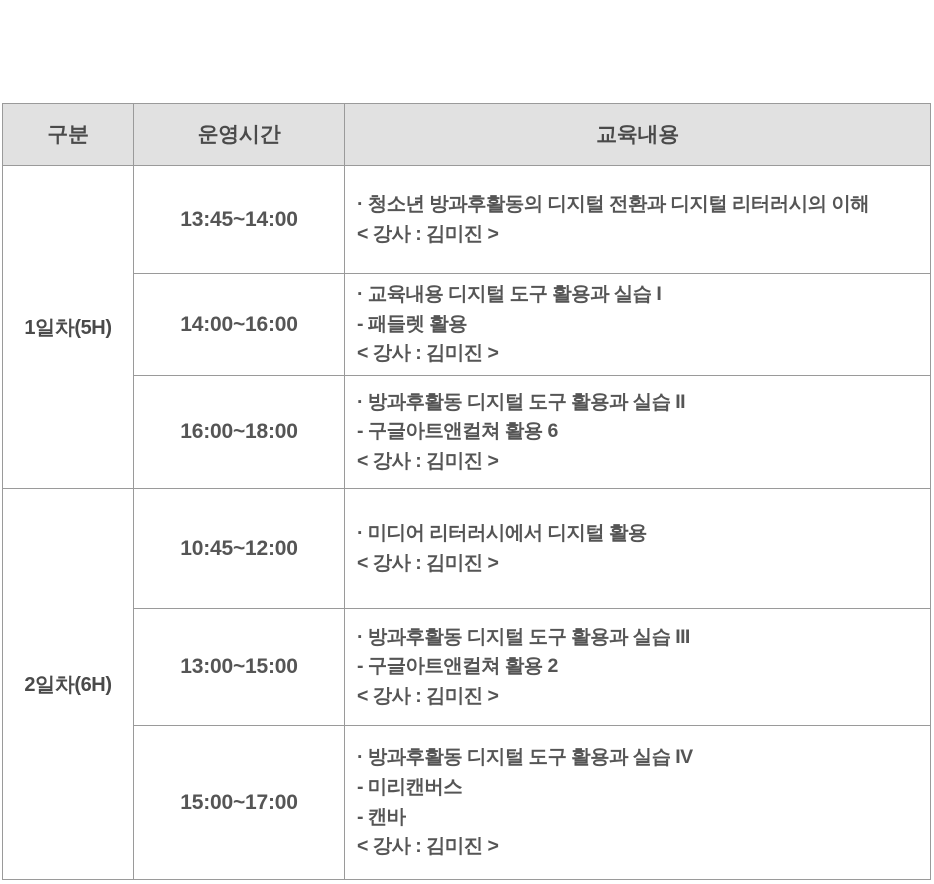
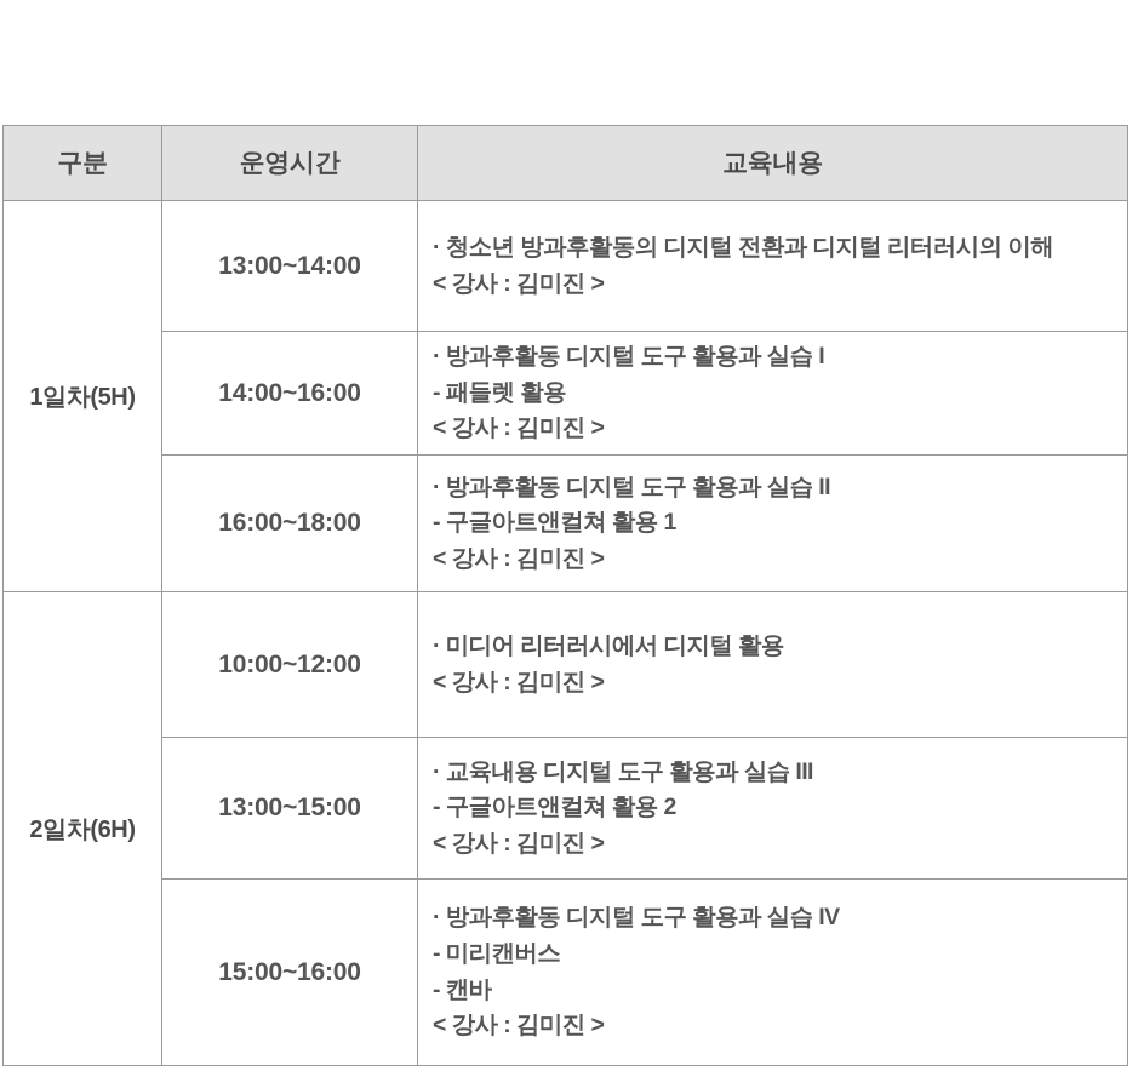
  구분	운영시간	교육내용
- 1일차(5H)	13:45~14:00	· 청소년 방과후활동의 디지털 전환과 디지털 리터러시의 이해 < 강사 : 김미진 >
+ 1일차(5H)	13:00~14:00	· 청소년 방과후활동의 디지털 전환과 디지털 리터러시의 이해 < 강사 : 김미진 >
- 14:00~16:00	· 교육내용 디지털 도구 활용과 실습 I - 패들렛 활용 < 강사 : 김미진 >
+ 14:00~16:00	· 방과후활동 디지털 도구 활용과 실습 I - 패들렛 활용 < 강사 : 김미진 >
- 16:00~18:00	· 방과후활동 디지털 도구 활용과 실습 II - 구글아트앤컬쳐 활용 6 < 강사 : 김미진 >
+ 16:00~18:00	· 방과후활동 디지털 도구 활용과 실습 II - 구글아트앤컬쳐 활용 1 < 강사 : 김미진 >
- 2일차(6H)	10:45~12:00	· 미디어 리터러시에서 디지털 활용 < 강사 : 김미진 >
+ 2일차(6H)	10:00~12:00	· 미디어 리터러시에서 디지털 활용 < 강사 : 김미진 >
- 13:00~15:00	· 방과후활동 디지털 도구 활용과 실습 III - 구글아트앤컬쳐 활용 2 < 강사 : 김미진 >
+ 13:00~15:00	· 교육내용 디지털 도구 활용과 실습 III - 구글아트앤컬쳐 활용 2 < 강사 : 김미진 >
- 15:00~17:00	· 방과후활동 디지털 도구 활용과 실습 IV - 미리캔버스 - 캔바 < 강사 : 김미진 >
+ 15:00~16:00	· 방과후활동 디지털 도구 활용과 실습 IV - 미리캔버스 - 캔바 < 강사 : 김미진 >
